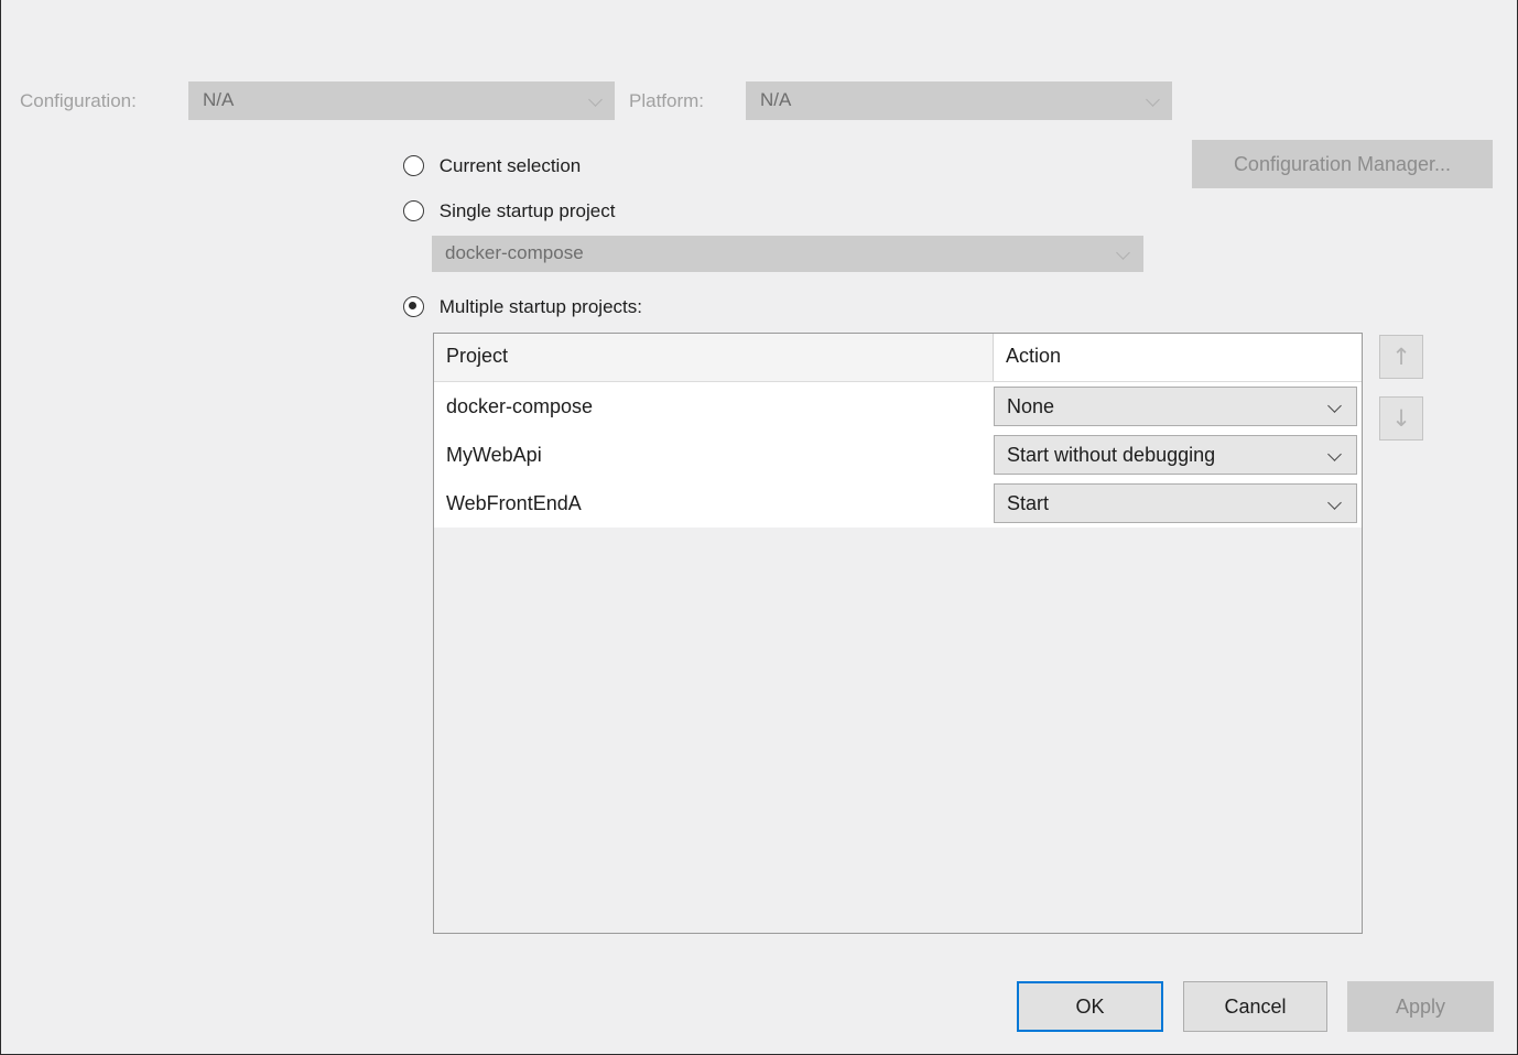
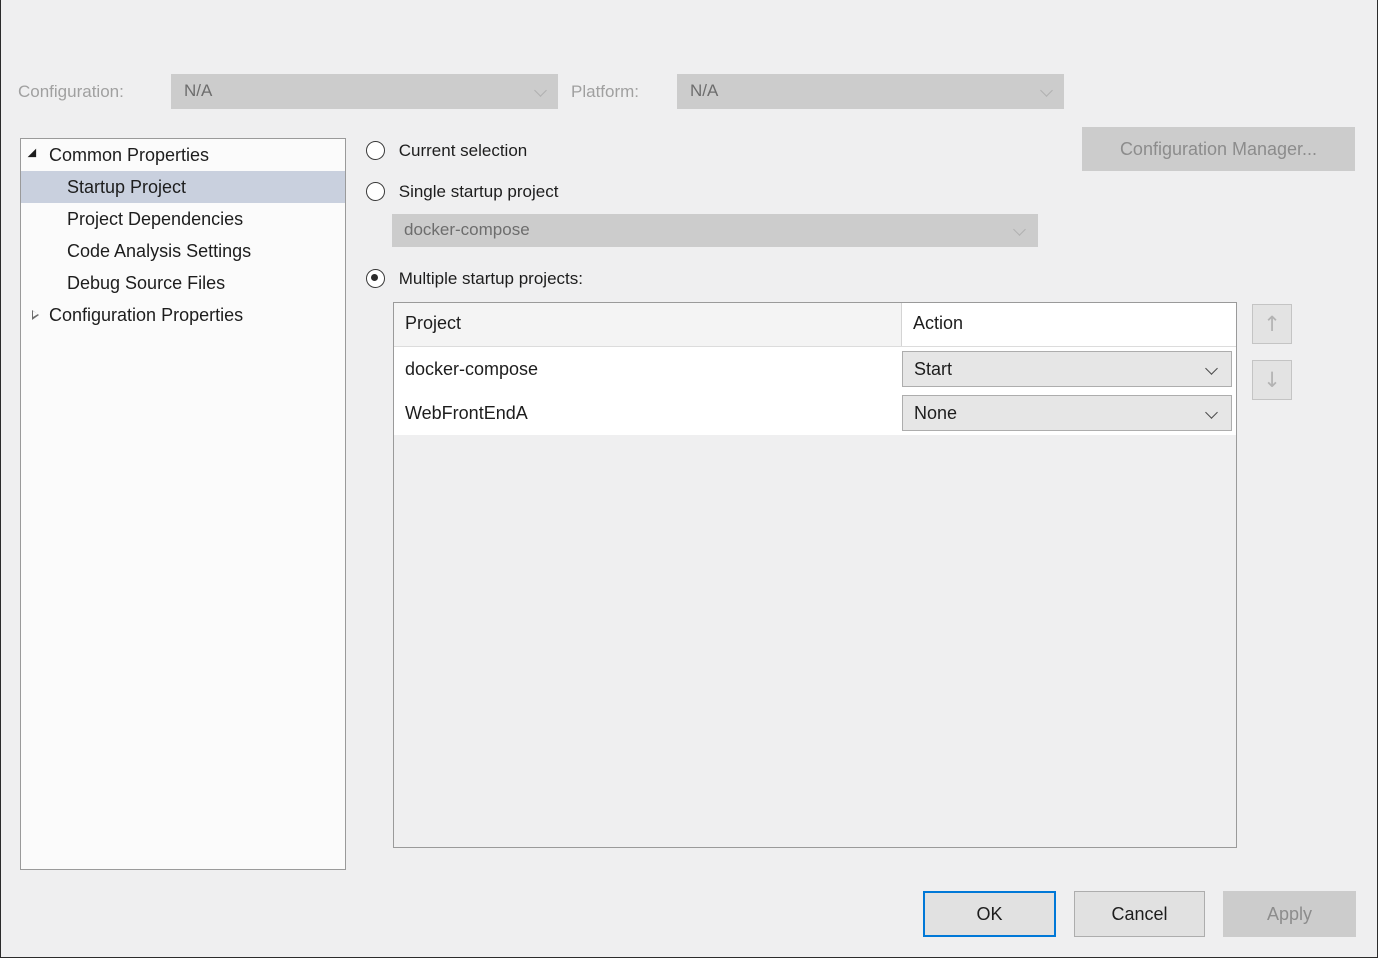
  Configuration:
  N/A
  Platform:
  N/A
  Configuration Manager...
+ Common Properties
+ Startup Project
+ Project Dependencies
+ Code Analysis Settings
+ Debug Source Files
+ Configuration Properties
  Current selection
  Single startup project
  docker-compose
  Multiple startup projects:
  Project
  Action
  docker-compose
- None
+ Start
- MyWebApi
- Start without debugging
  WebFrontEndA
- Start
+ None
  ↑
  ↓
  OK
  Cancel
  Apply
